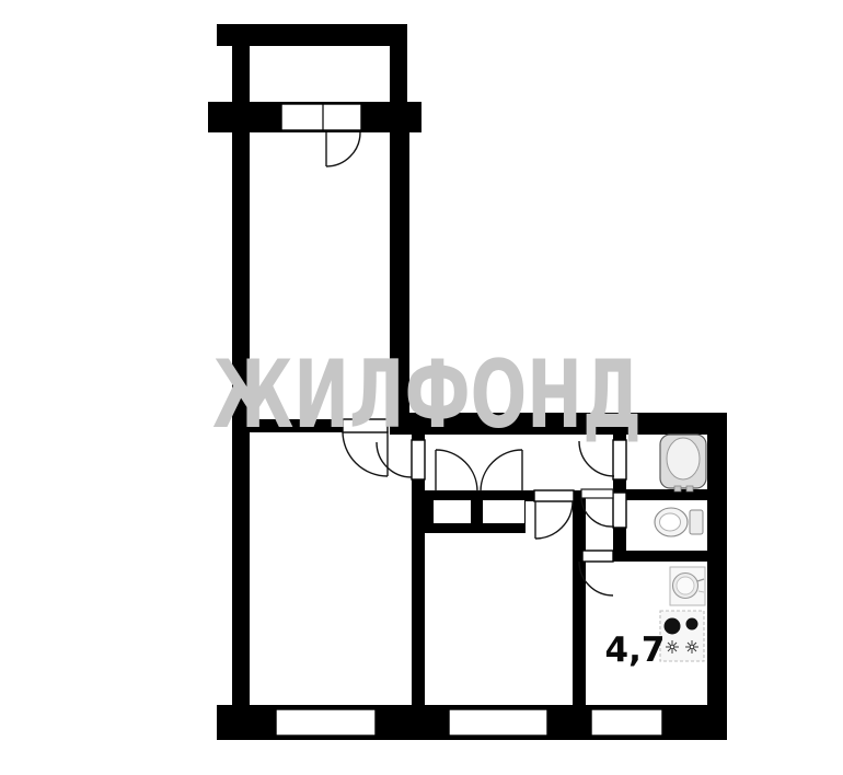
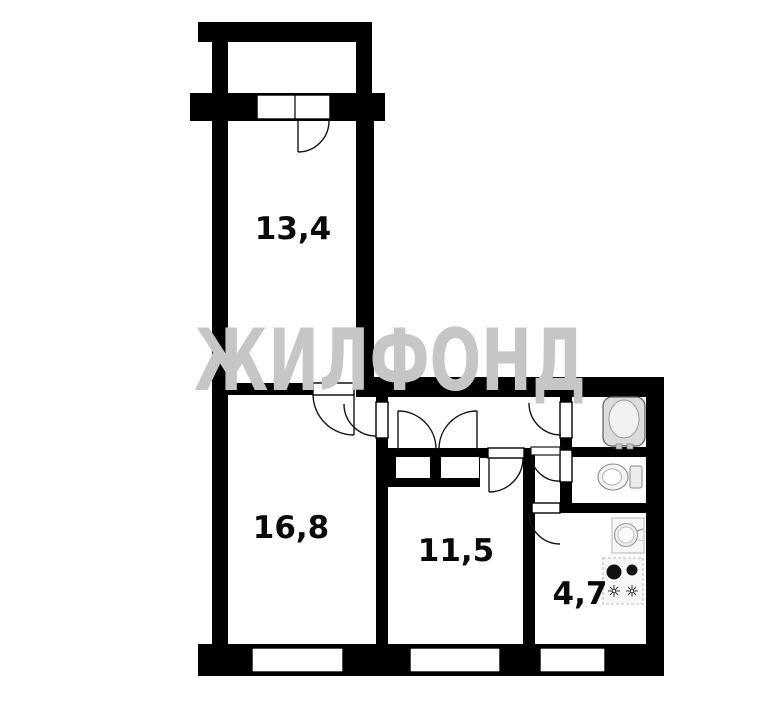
  ЖИЛФОНД
+ 13,4
+ 16,8
+ 11,5
  4,7
